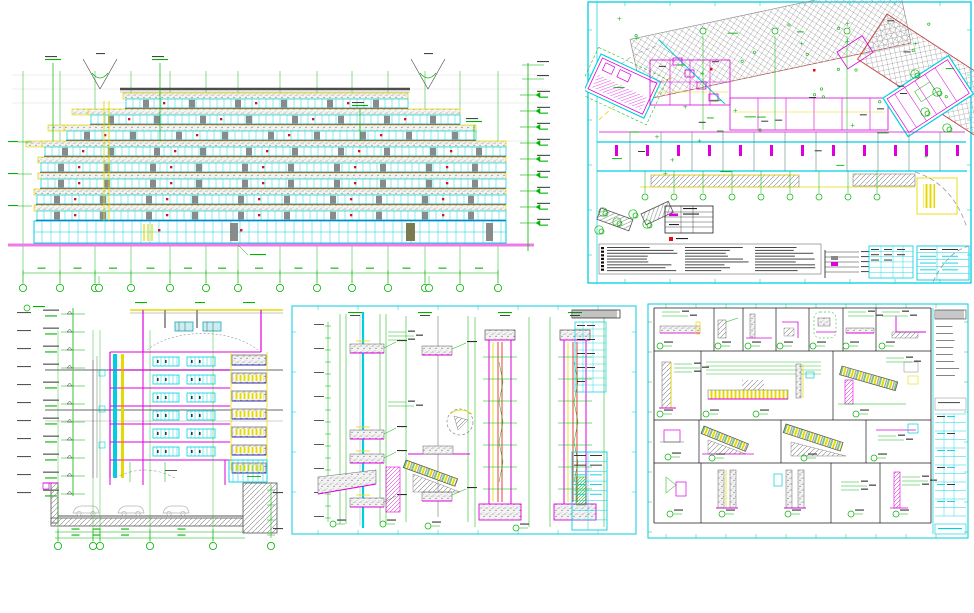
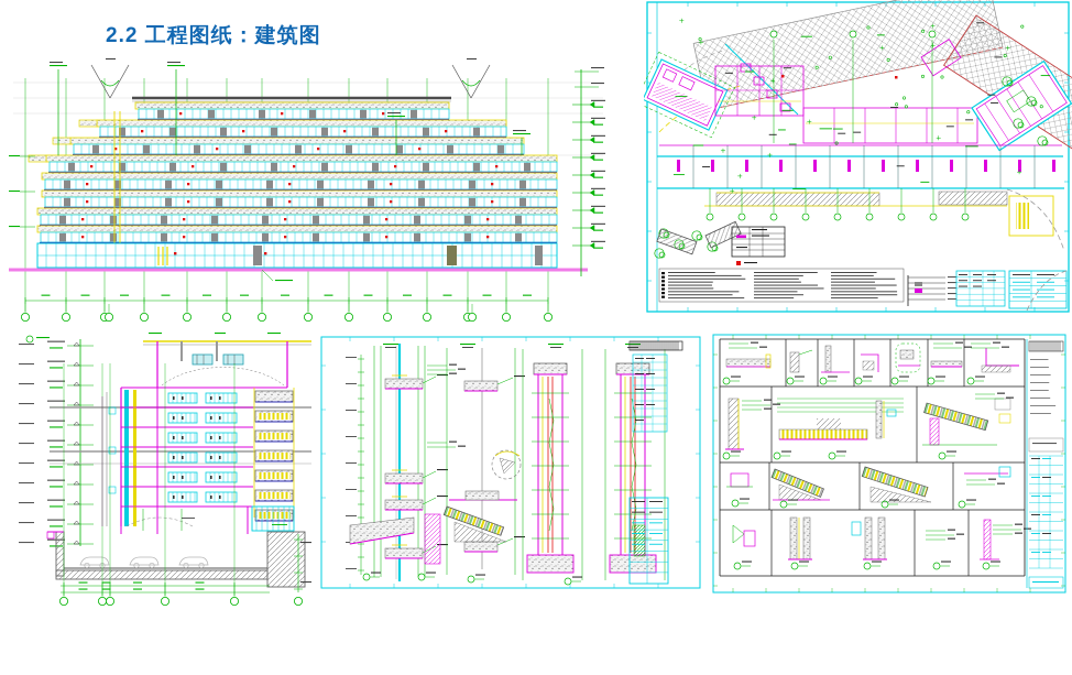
+ 2.2 工程图纸：建筑图
